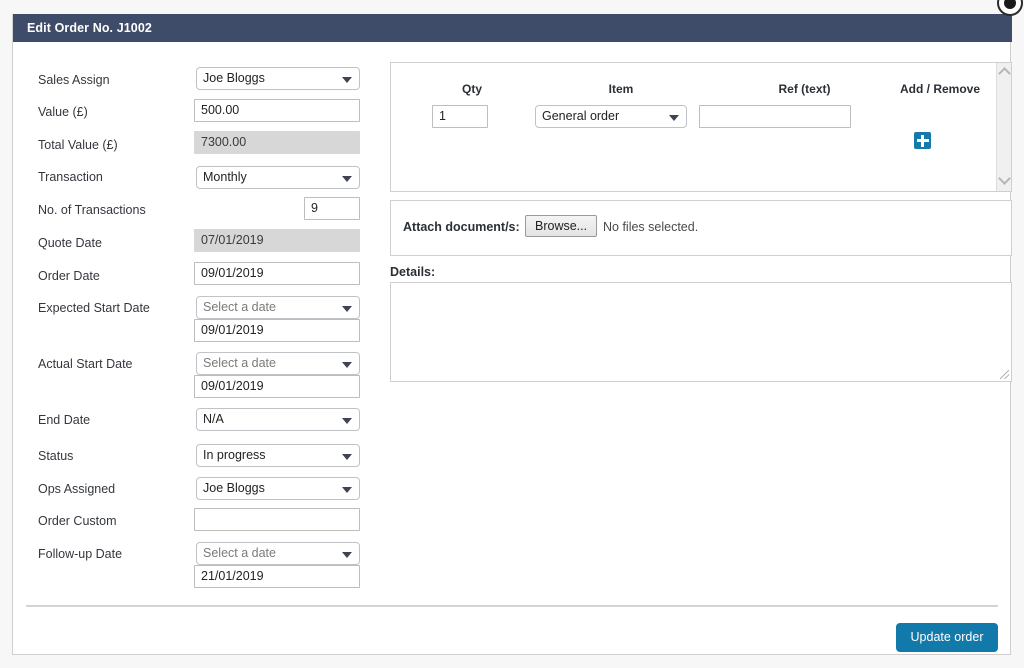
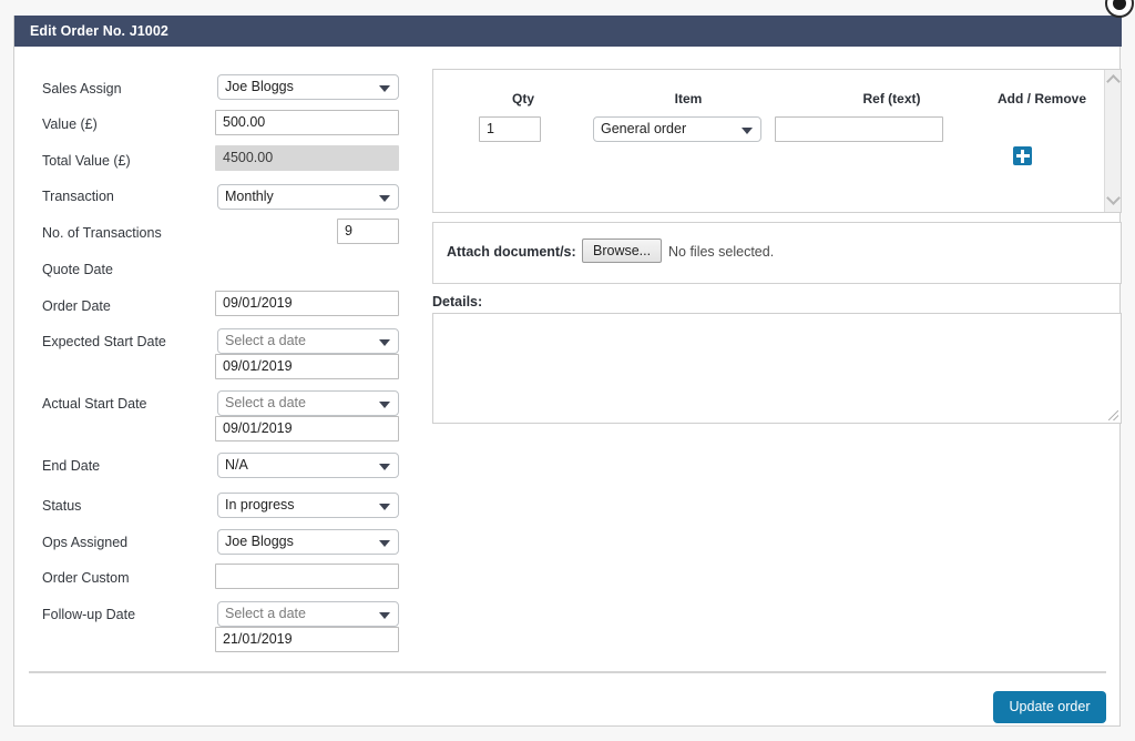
  Edit Order No. J1002
  Sales Assign
  Joe Bloggs
  Value (£)
  500.00
  Total Value (£)
- 7300.00
+ 4500.00
  Transaction
  Monthly
  No. of Transactions
  9
  Quote Date
- 07/01/2019
  Order Date
  09/01/2019
  Expected Start Date
  Select a date
  09/01/2019
  Actual Start Date
  Select a date
  09/01/2019
  End Date
  N/A
  Status
  In progress
  Ops Assigned
  Joe Bloggs
  Order Custom
  Follow-up Date
  Select a date
  21/01/2019
  Qty
  Item
  Ref (text)
  Add / Remove
  1
  General order
  Attach document/s:
  Browse...
  No files selected.
  Details:
  Update order
